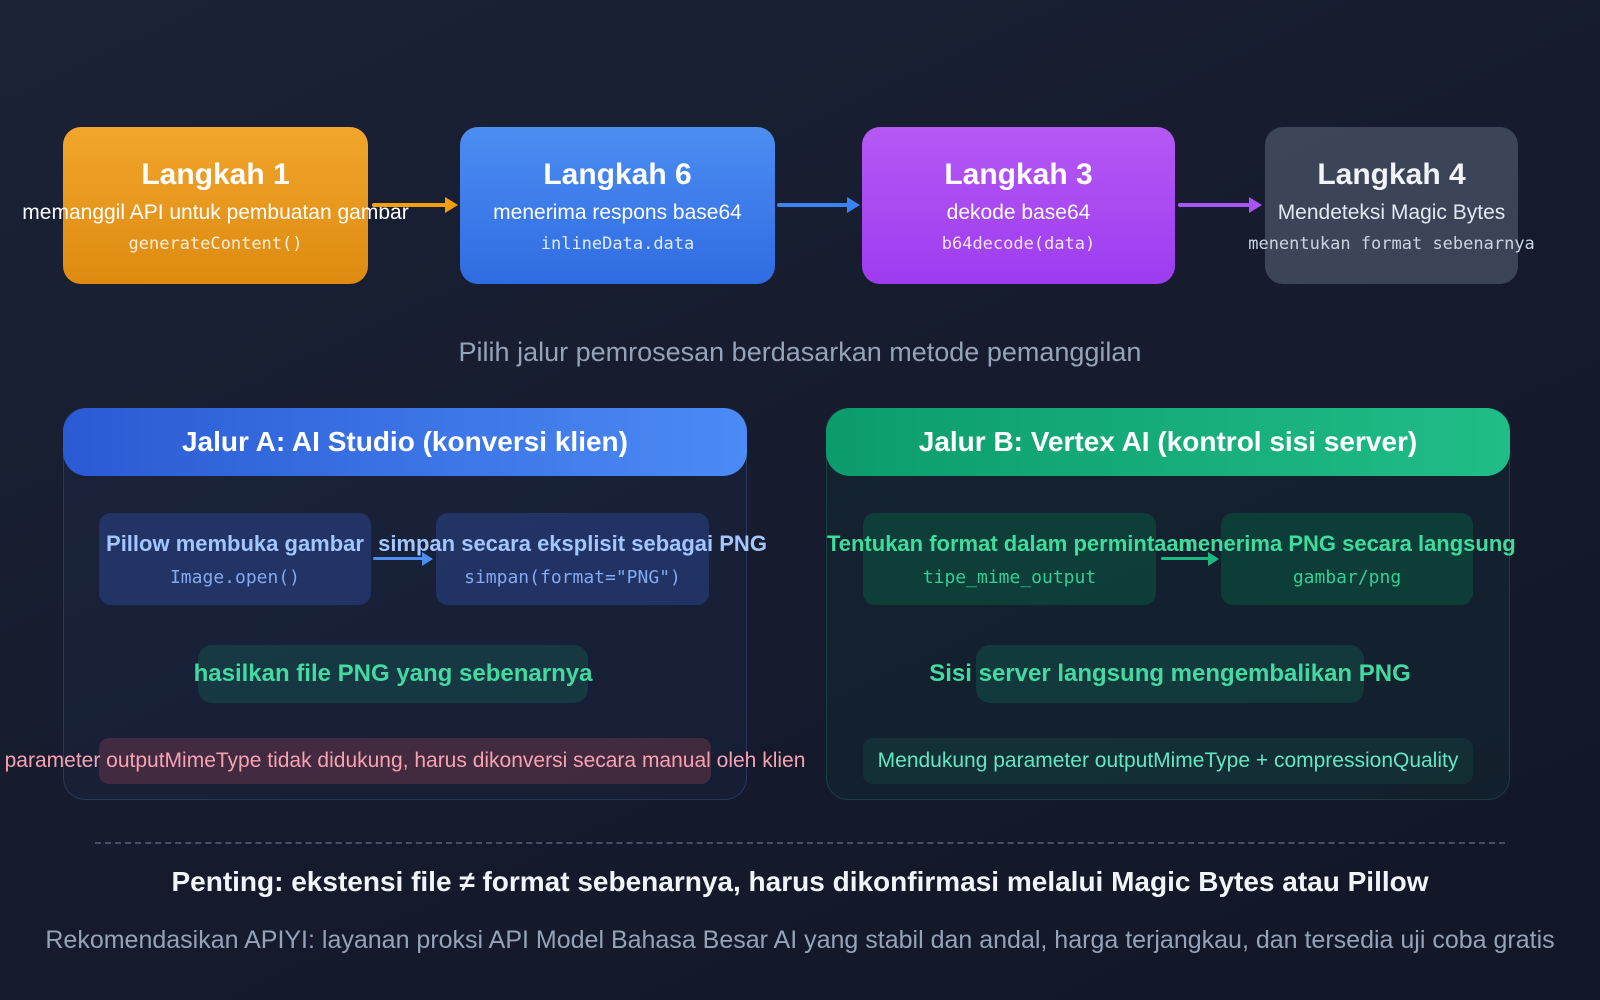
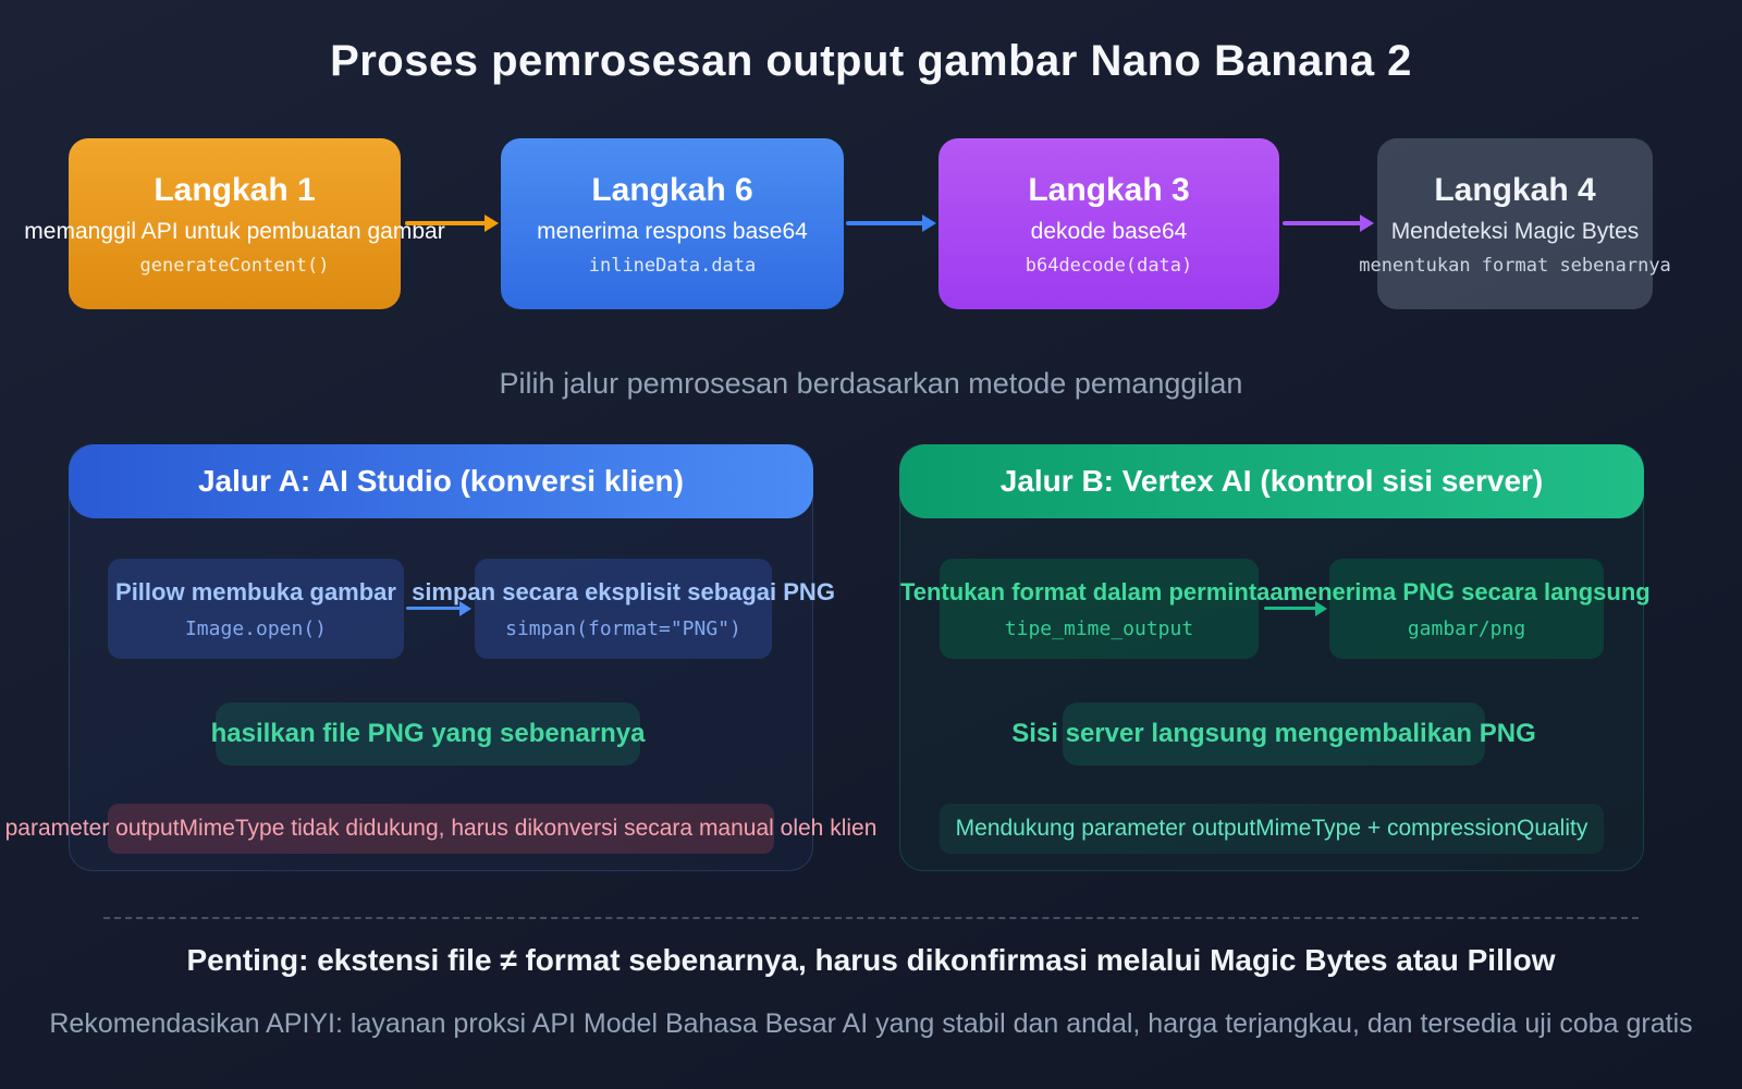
+ Proses pemrosesan output gambar Nano Banana 2
  Langkah 1
  memanggil API untuk pembuatan gambar
  generateContent()
  Langkah 6
  menerima respons base64
  inlineData.data
  Langkah 3
  dekode base64
  b64decode(data)
  Langkah 4
  Mendeteksi Magic Bytes
  menentukan format sebenarnya
  Pilih jalur pemrosesan berdasarkan metode pemanggilan
  Jalur A: AI Studio (konversi klien)
  Pillow membuka gambar
  Image.open()
  simpan secara eksplisit sebagai PNG
  simpan(format="PNG")
  hasilkan file PNG yang sebenarnya
  parameter outputMimeType tidak didukung, harus dikonversi secara manual oleh klien
  Jalur B: Vertex AI (kontrol sisi server)
  Tentukan format dalam permintaan
  tipe_mime_output
  menerima PNG secara langsung
  gambar/png
  Sisi server langsung mengembalikan PNG
  Mendukung parameter outputMimeType + compressionQuality
  Penting: ekstensi file ≠ format sebenarnya, harus dikonfirmasi melalui Magic Bytes atau Pillow
  Rekomendasikan APIYI: layanan proksi API Model Bahasa Besar AI yang stabil dan andal, harga terjangkau, dan tersedia uji coba gratis
